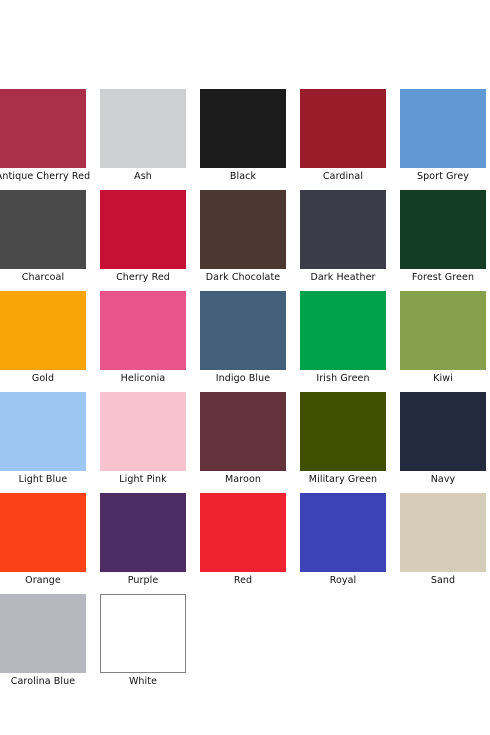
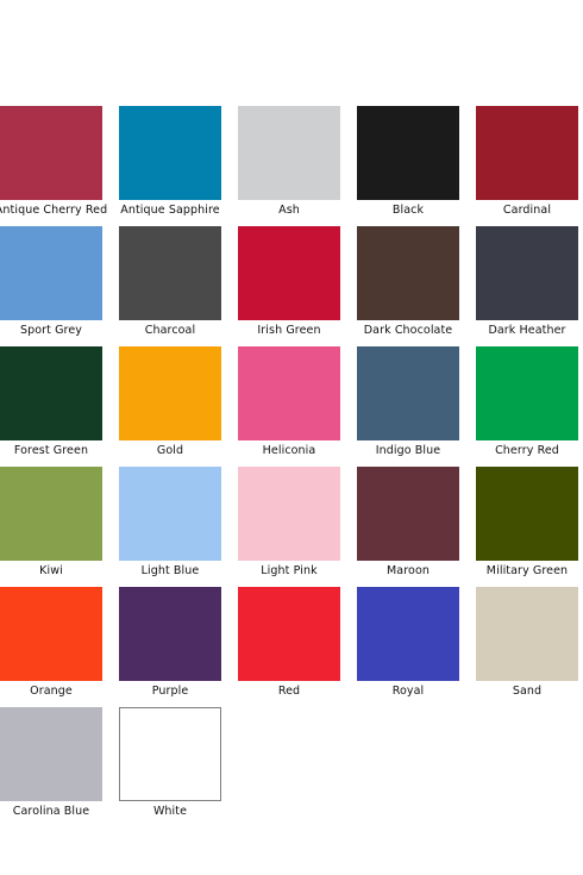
  ntique Cherry Red
+ Antique Sapphire
  Ash
  Black
  Cardinal
  Sport Grey
  Charcoal
- Cherry Red
+ Irish Green
  Dark Chocolate
  Dark Heather
  Forest Green
  Gold
  Heliconia
  Indigo Blue
- Irish Green
+ Cherry Red
  Kiwi
  Light Blue
  Light Pink
  Maroon
  Military Green
- Navy
  Orange
  Purple
  Red
  Royal
  Sand
  Carolina Blue
  White
